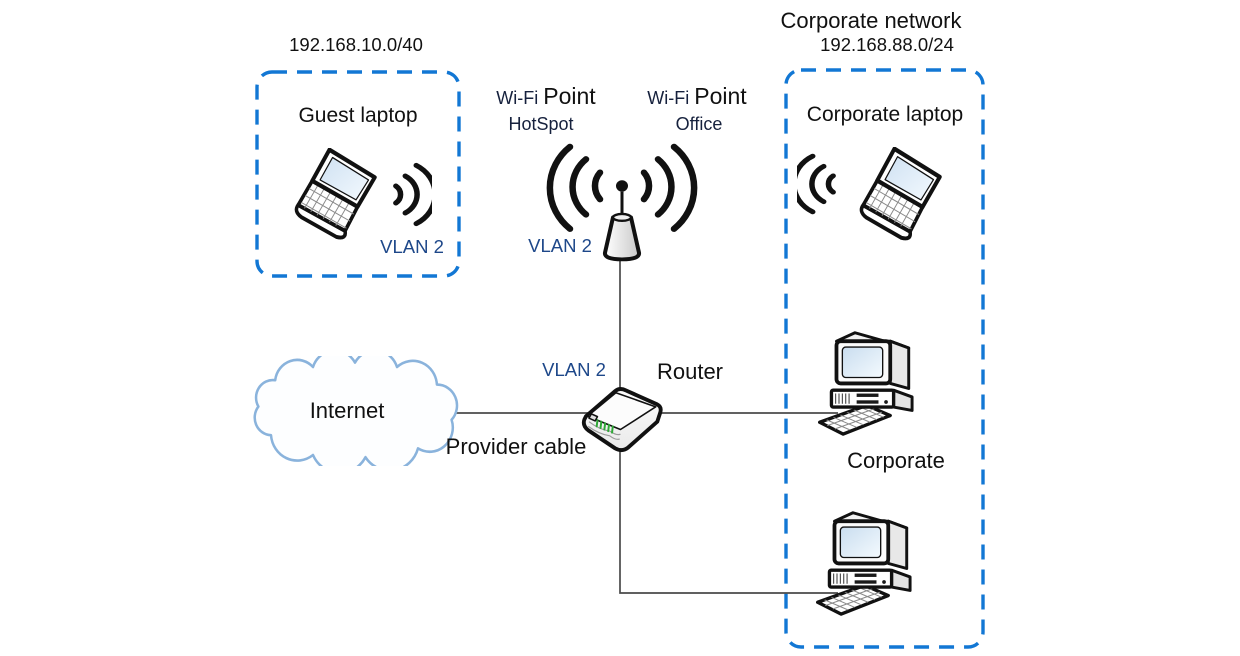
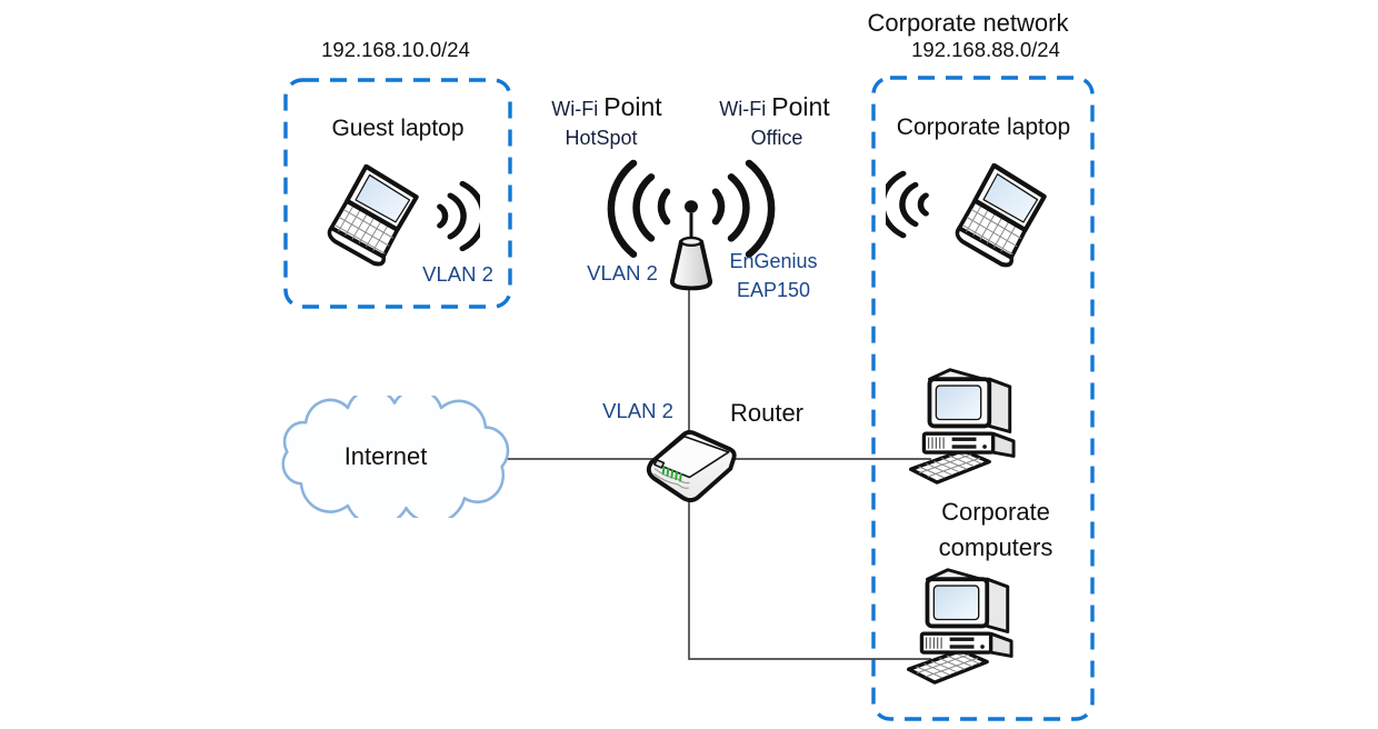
  Internet
- Provider cable
- 192.168.10.0/40
+ 192.168.10.0/24
  Guest laptop
  VLAN 2
  Wi-Fi
  Point
  HotSpot
  Wi-Fi
  Point
  Office
  VLAN 2
+ EnGenius
+ EAP150
  VLAN 2
  Router
  Corporate network
  192.168.88.0/24
  Corporate laptop
  Corporate
+ computers
